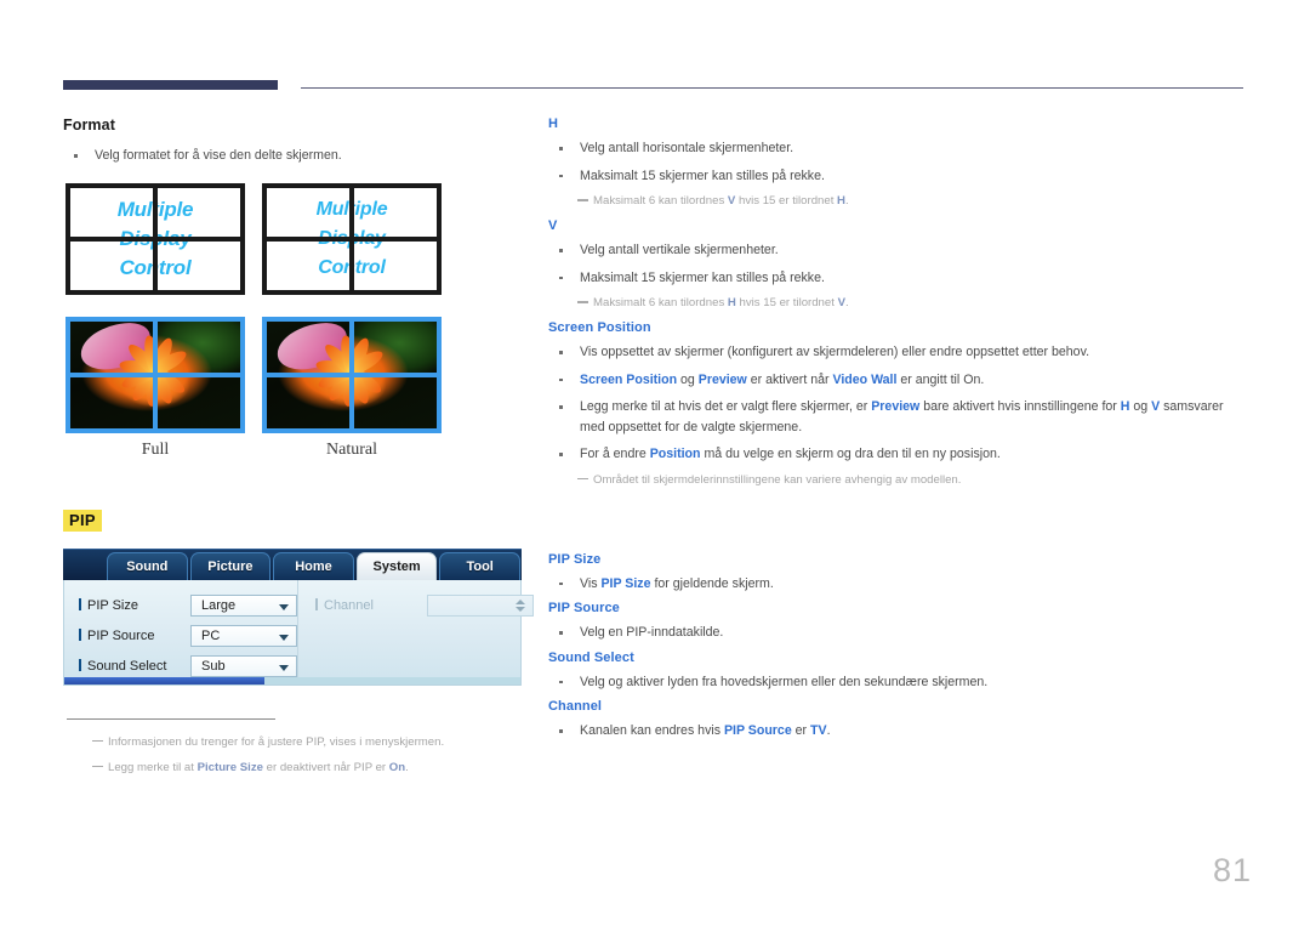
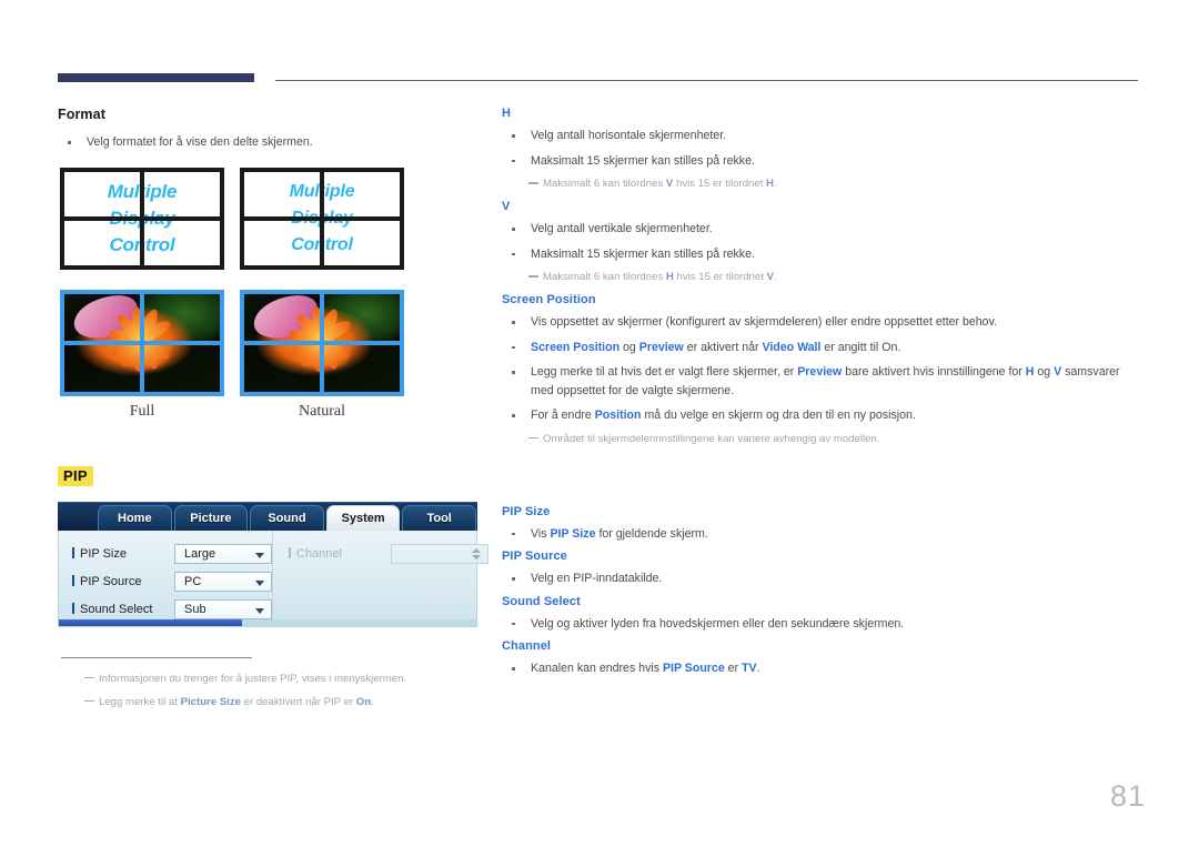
  Format
  Velg formatet for å vise den delte skjermen.
  Muliple
  Cotrol
  Muliple
  Cotrol
  Full
  Natural
  PIP
- Sound
+ Home
  Picture
- Home
+ Sound
  System
  Tool
  PIP Size
  Large
  PIP Source
  PC
  Sound Select
  Sub
  Channel
  Informasjonen du trenger for å justere PIP, vises i menyskjermen.
  Legg merke til at Picture Size er deaktivert når PIP er On.
  H
  Velg antall horisontale skjermenheter.
  Maksimalt 15 skjermer kan stilles på rekke.
  Maksimalt 6 kan tilordnes V hvis 15 er tilordnet H.
  V
  Velg antall vertikale skjermenheter.
  Maksimalt 15 skjermer kan stilles på rekke.
  Maksimalt 6 kan tilordnes H hvis 15 er tilordnet V.
  Screen Position
  Vis oppsettet av skjermer (konfigurert av skjermdeleren) eller endre oppsettet etter behov.
  Screen Position og Preview er aktivert når Video Wall er angitt til On.
  Legg merke til at hvis det er valgt flere skjermer, er Preview bare aktivert hvis innstillingene for H og V samsvarer med oppsettet for de valgte skjermene.
  For å endre Position må du velge en skjerm og dra den til en ny posisjon.
  Området til skjermdelerinnstillingene kan variere avhengig av modellen.
  PIP Size
  Vis PIP Size for gjeldende skjerm.
  PIP Source
  Velg en PIP-inndatakilde.
  Sound Select
  Velg og aktiver lyden fra hovedskjermen eller den sekundære skjermen.
  Channel
  Kanalen kan endres hvis PIP Source er TV.
  81
